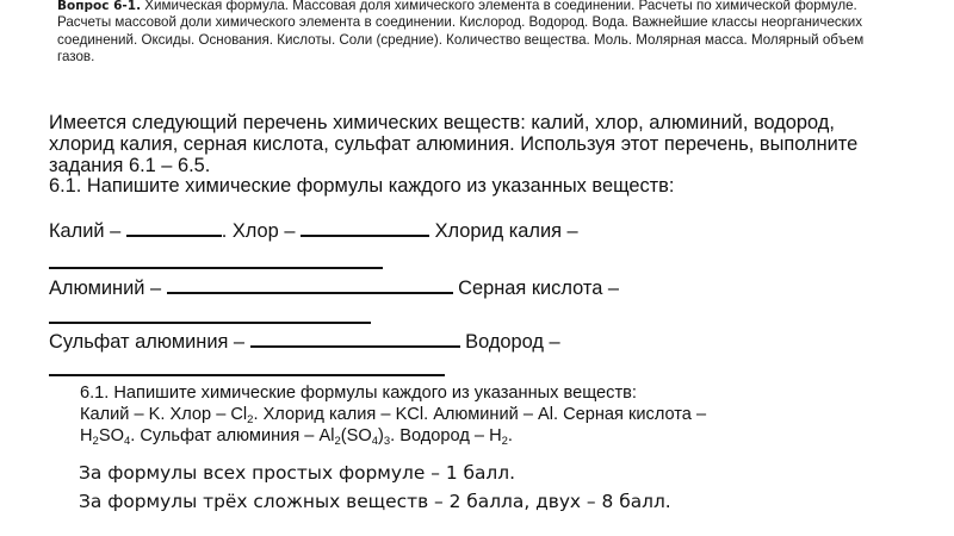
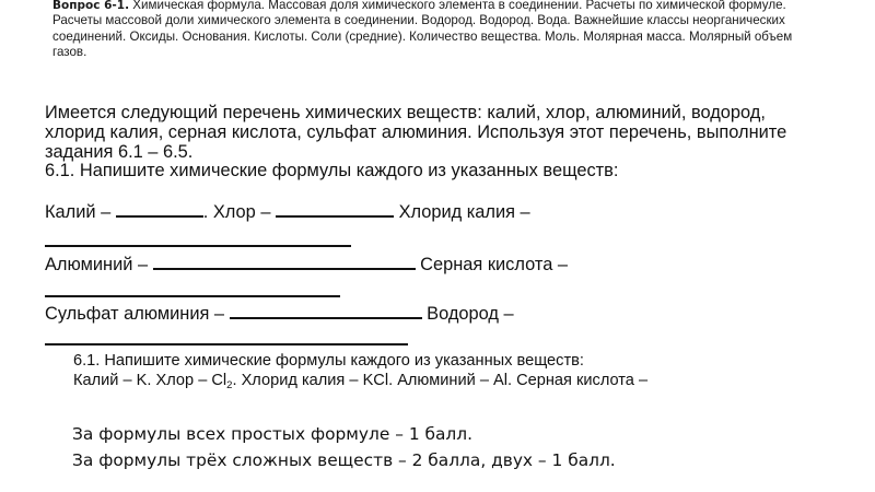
  Вопрос 6-1. Химическая формула. Массовая доля химического элемента в соединении. Расчеты по химической формуле.
- Расчеты массовой доли химического элемента в соединении. Кислород. Водород. Вода. Важнейшие классы неорганических
+ Расчеты массовой доли химического элемента в соединении. Водород. Водород. Вода. Важнейшие классы неорганических
  соединений. Оксиды. Основания. Кислоты. Соли (средние). Количество вещества. Моль. Молярная масса. Молярный объем
  газов.
  Имеется следующий перечень химических веществ: калий, хлор, алюминий, водород,
  хлорид калия, серная кислота, сульфат алюминия. Используя этот перечень, выполните
  задания 6.1 – 6.5.
  6.1. Напишите химические формулы каждого из указанных веществ:
  Калий – . Хлор – Хлорид калия –
  Алюминий – Серная кислота –
  Сульфат алюминия – Водород –
  6.1. Напишите химические формулы каждого из указанных веществ:
  Калий – K. Хлор – Cl2. Хлорид калия – KCl. Алюминий – Al. Серная кислота –
- H2SO4. Сульфат алюминия – Al2(SO4)3. Водород – H2.
  За формулы всех простых формуле – 1 балл.
- За формулы трёх сложных веществ – 2 балла, двух – 8 балл.
+ За формулы трёх сложных веществ – 2 балла, двух – 1 балл.
